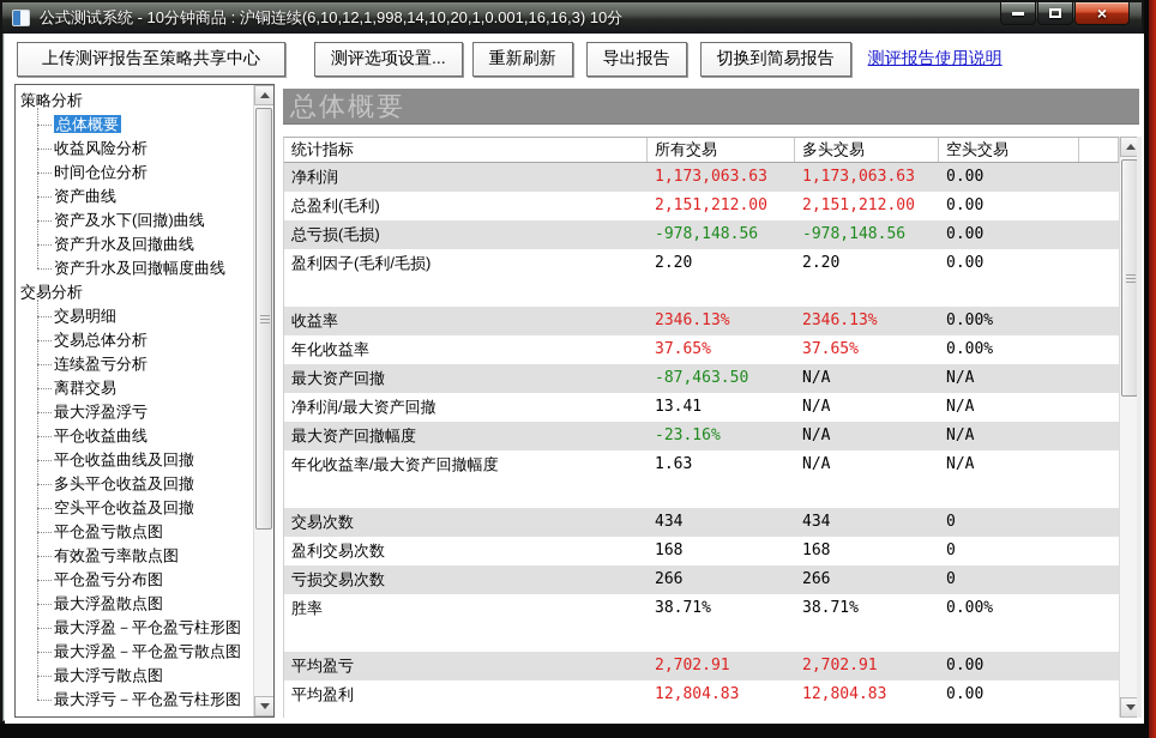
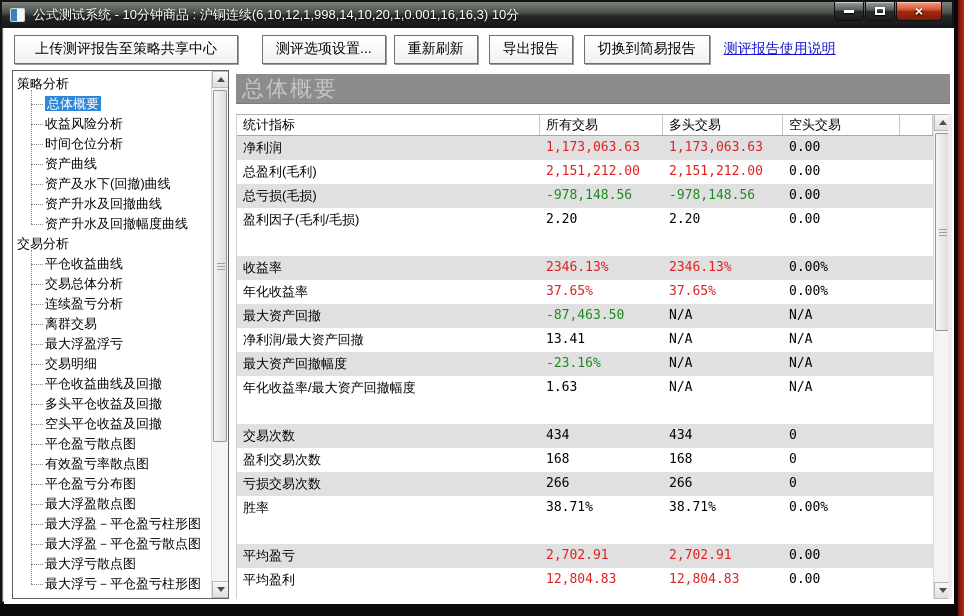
  公式测试系统 - 10分钟商品 : 沪铜连续(6,10,12,1,998,14,10,20,1,0.001,16,16,3) 10分
  ×
  上传测评报告至策略共享中心
  测评选项设置...
  重新刷新
  导出报告
  切换到简易报告
  测评报告使用说明
  策略分析
  总体概要
  收益风险分析
  时间仓位分析
  资产曲线
  资产及水下(回撤)曲线
  资产升水及回撤曲线
  资产升水及回撤幅度曲线
  交易分析
- 交易明细
+ 平仓收益曲线
  交易总体分析
  连续盈亏分析
  离群交易
  最大浮盈浮亏
- 平仓收益曲线
+ 交易明细
  平仓收益曲线及回撤
  多头平仓收益及回撤
  空头平仓收益及回撤
  平仓盈亏散点图
  有效盈亏率散点图
  平仓盈亏分布图
  最大浮盈散点图
  最大浮盈－平仓盈亏柱形图
  最大浮盈－平仓盈亏散点图
  最大浮亏散点图
  最大浮亏－平仓盈亏柱形图
  总体概要
  统计指标
  所有交易
  多头交易
  空头交易
  净利润
  1,173,063.63
  1,173,063.63
  0.00
  总盈利(毛利)
  2,151,212.00
  2,151,212.00
  0.00
  总亏损(毛损)
  -978,148.56
  -978,148.56
  0.00
  盈利因子(毛利/毛损)
  2.20
  2.20
  0.00
  收益率
  2346.13%
  2346.13%
  0.00%
  年化收益率
  37.65%
  37.65%
  0.00%
  最大资产回撤
  -87,463.50
  N/A
  N/A
  净利润/最大资产回撤
  13.41
  N/A
  N/A
  最大资产回撤幅度
  -23.16%
  N/A
  N/A
  年化收益率/最大资产回撤幅度
  1.63
  N/A
  N/A
  交易次数
  434
  434
  0
  盈利交易次数
  168
  168
  0
  亏损交易次数
  266
  266
  0
  胜率
  38.71%
  38.71%
  0.00%
  平均盈亏
  2,702.91
  2,702.91
  0.00
  平均盈利
  12,804.83
  12,804.83
  0.00
